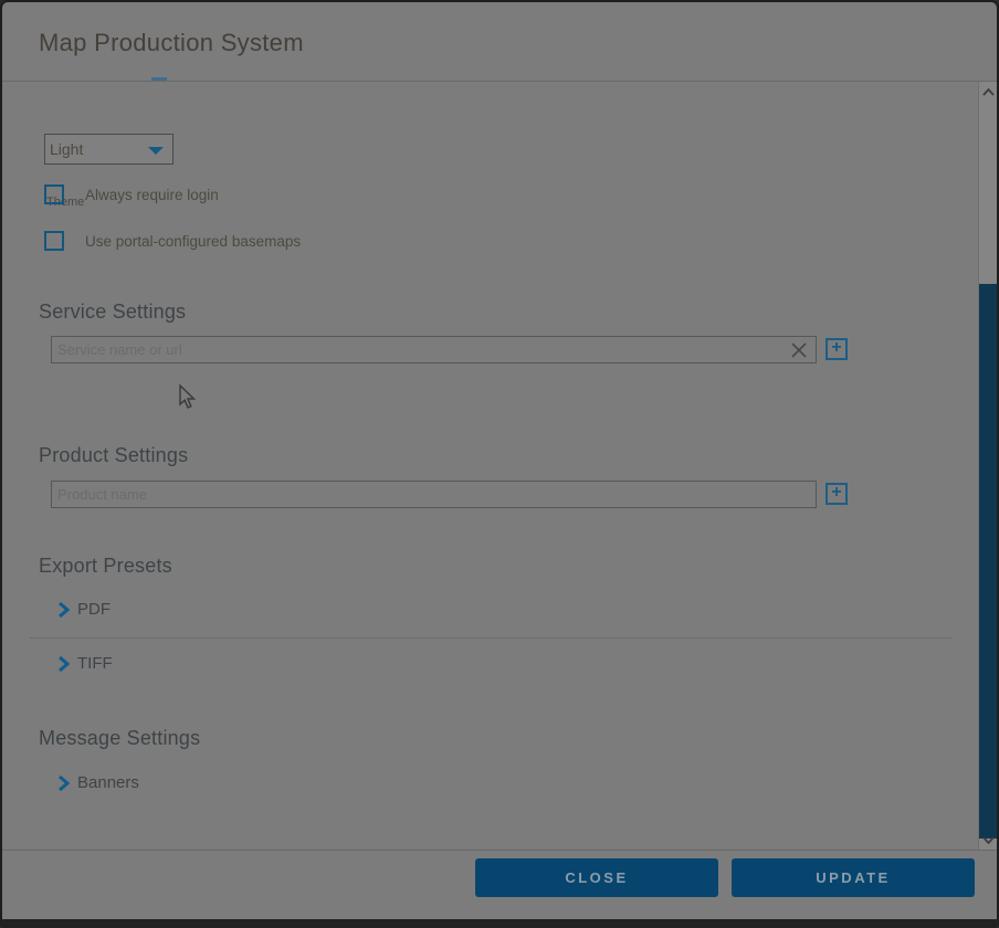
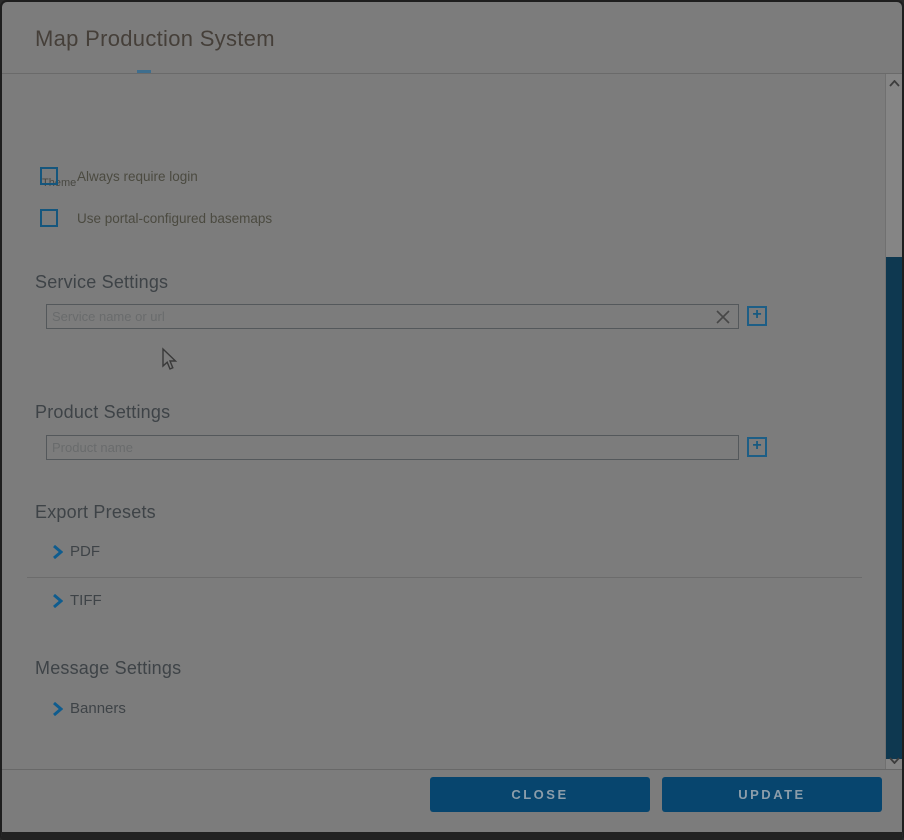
  Map Production System
  Theme
- Light
  Always require login
  Use portal-configured basemaps
  Service Settings
  +
  Product Settings
  +
  Export Presets
  PDF
  TIFF
  Message Settings
  Banners
  CLOSE
  UPDATE
